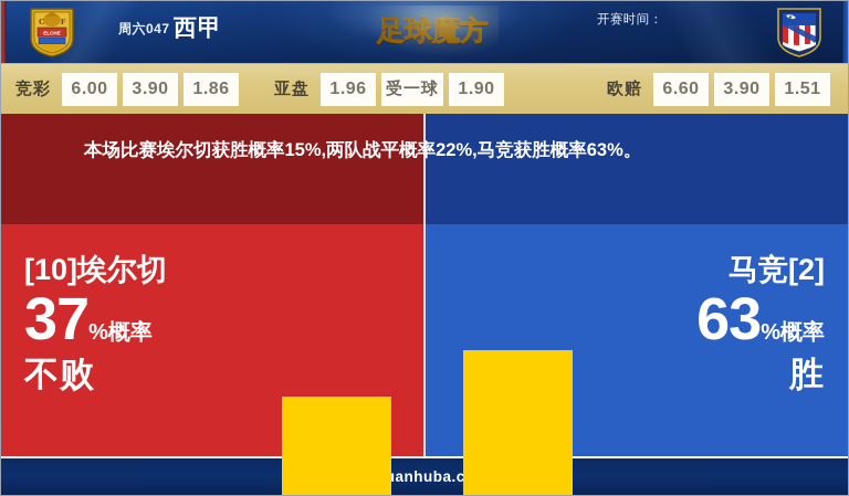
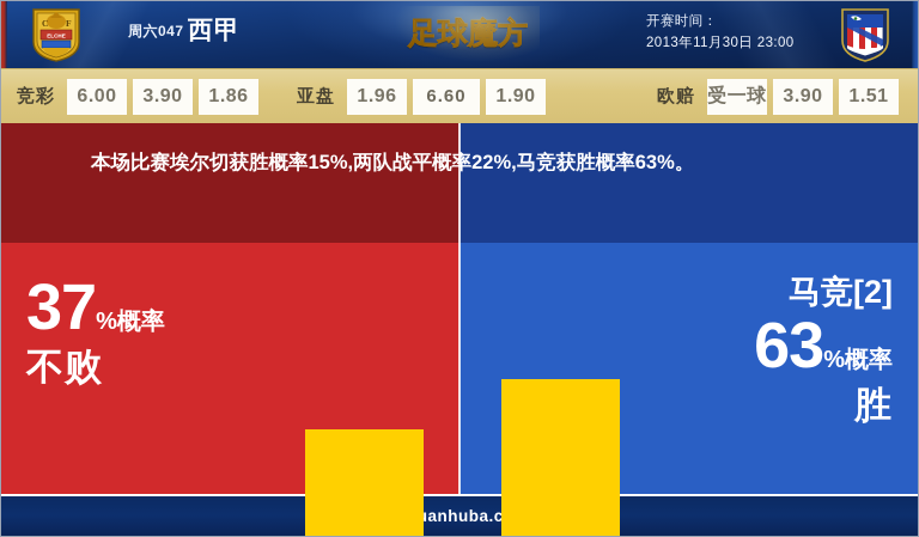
  C
  F
  周六047
  西甲
  开赛时间：
+ 2013年11月30日 23:00
  竞彩
  6.00
  3.90
  1.86
  亚盘
  1.96
- 受一球
+ 6.60
  1.90
  欧赔
- 6.60
+ 受一球
  3.90
  1.51
  本场比赛埃尔切获胜概率15%,两队战平概率22%,马竞获胜概率63%。
- [10]埃尔切
  37
  %概率
  不败
  马竞[2]
  63
  %概率
  胜
